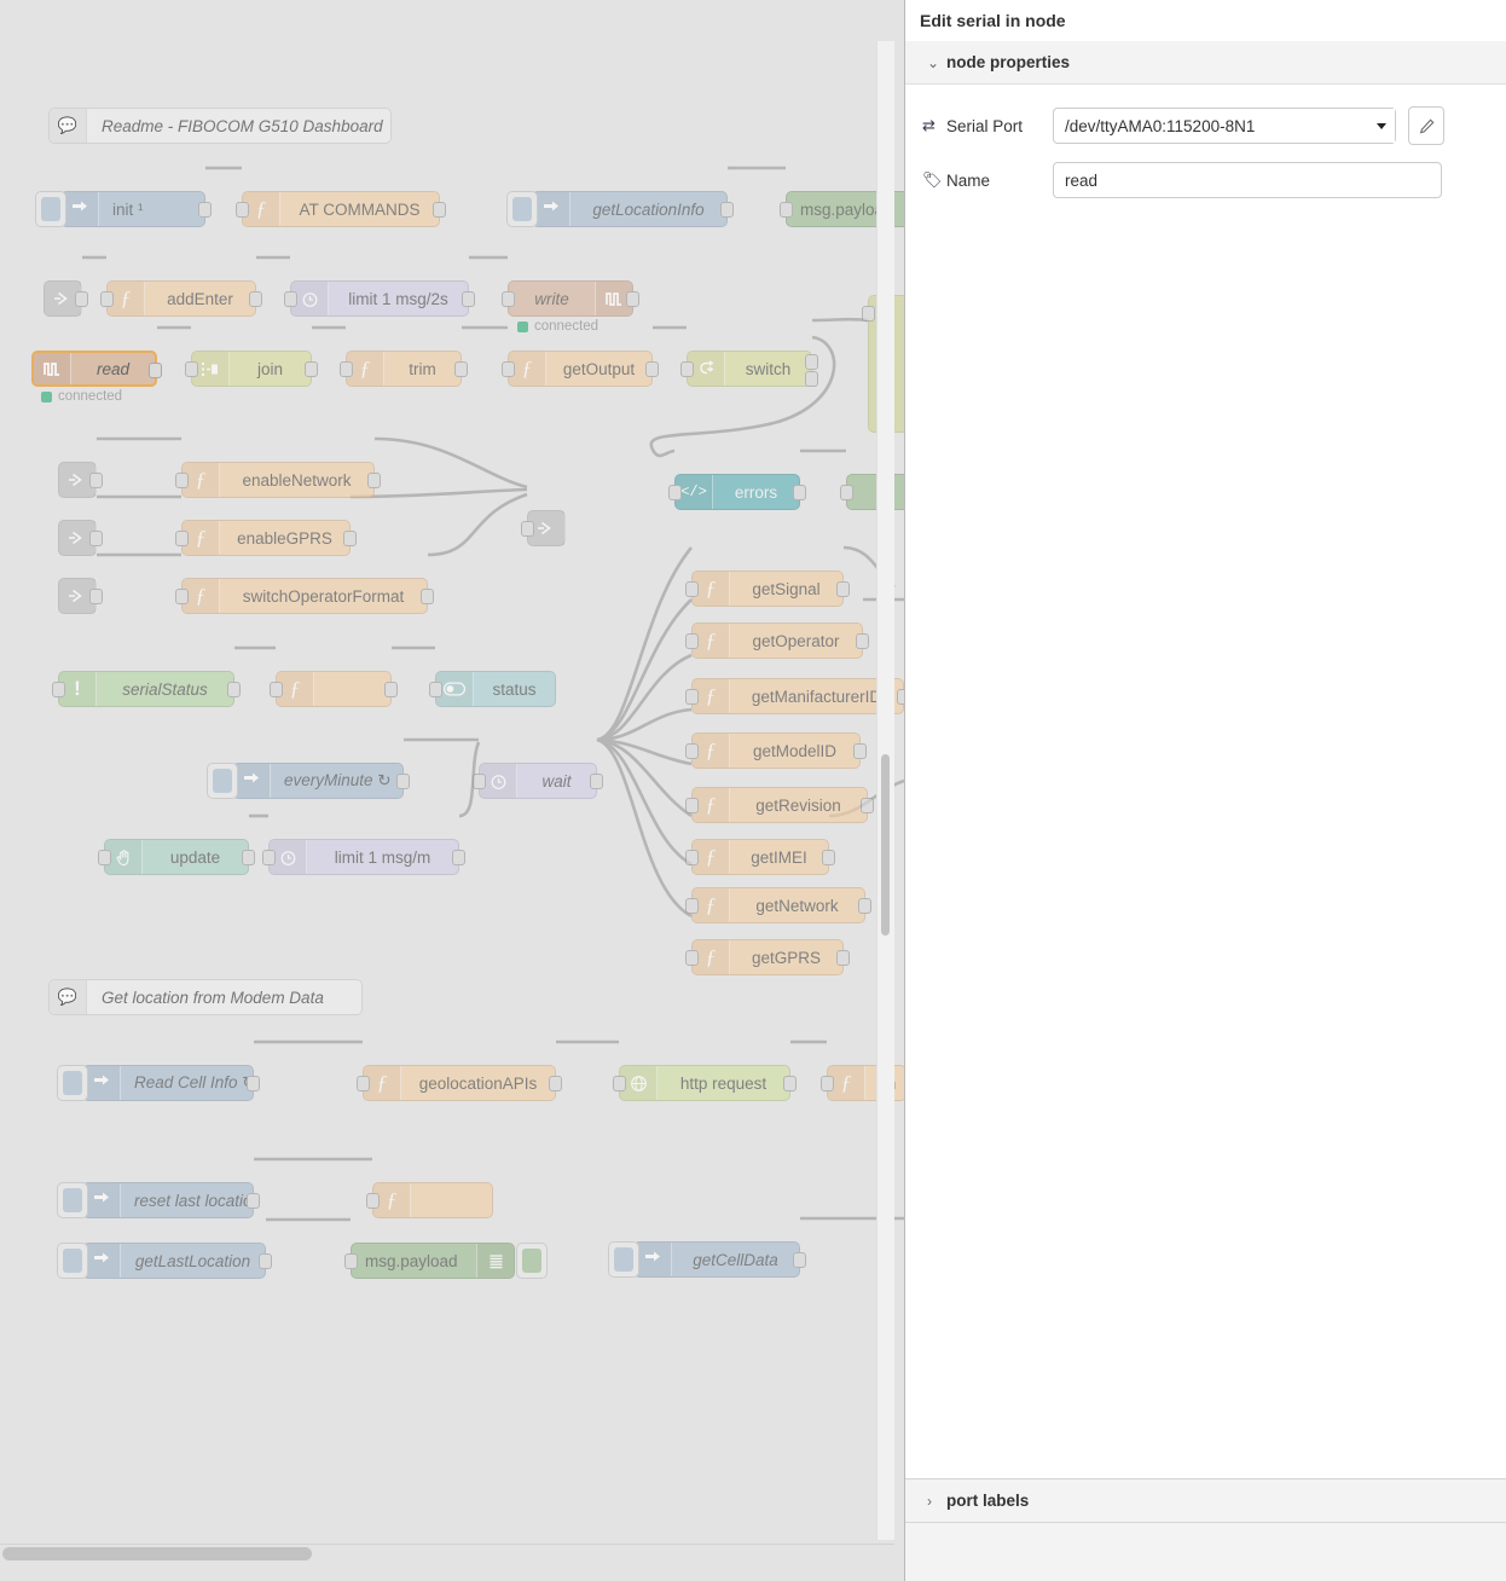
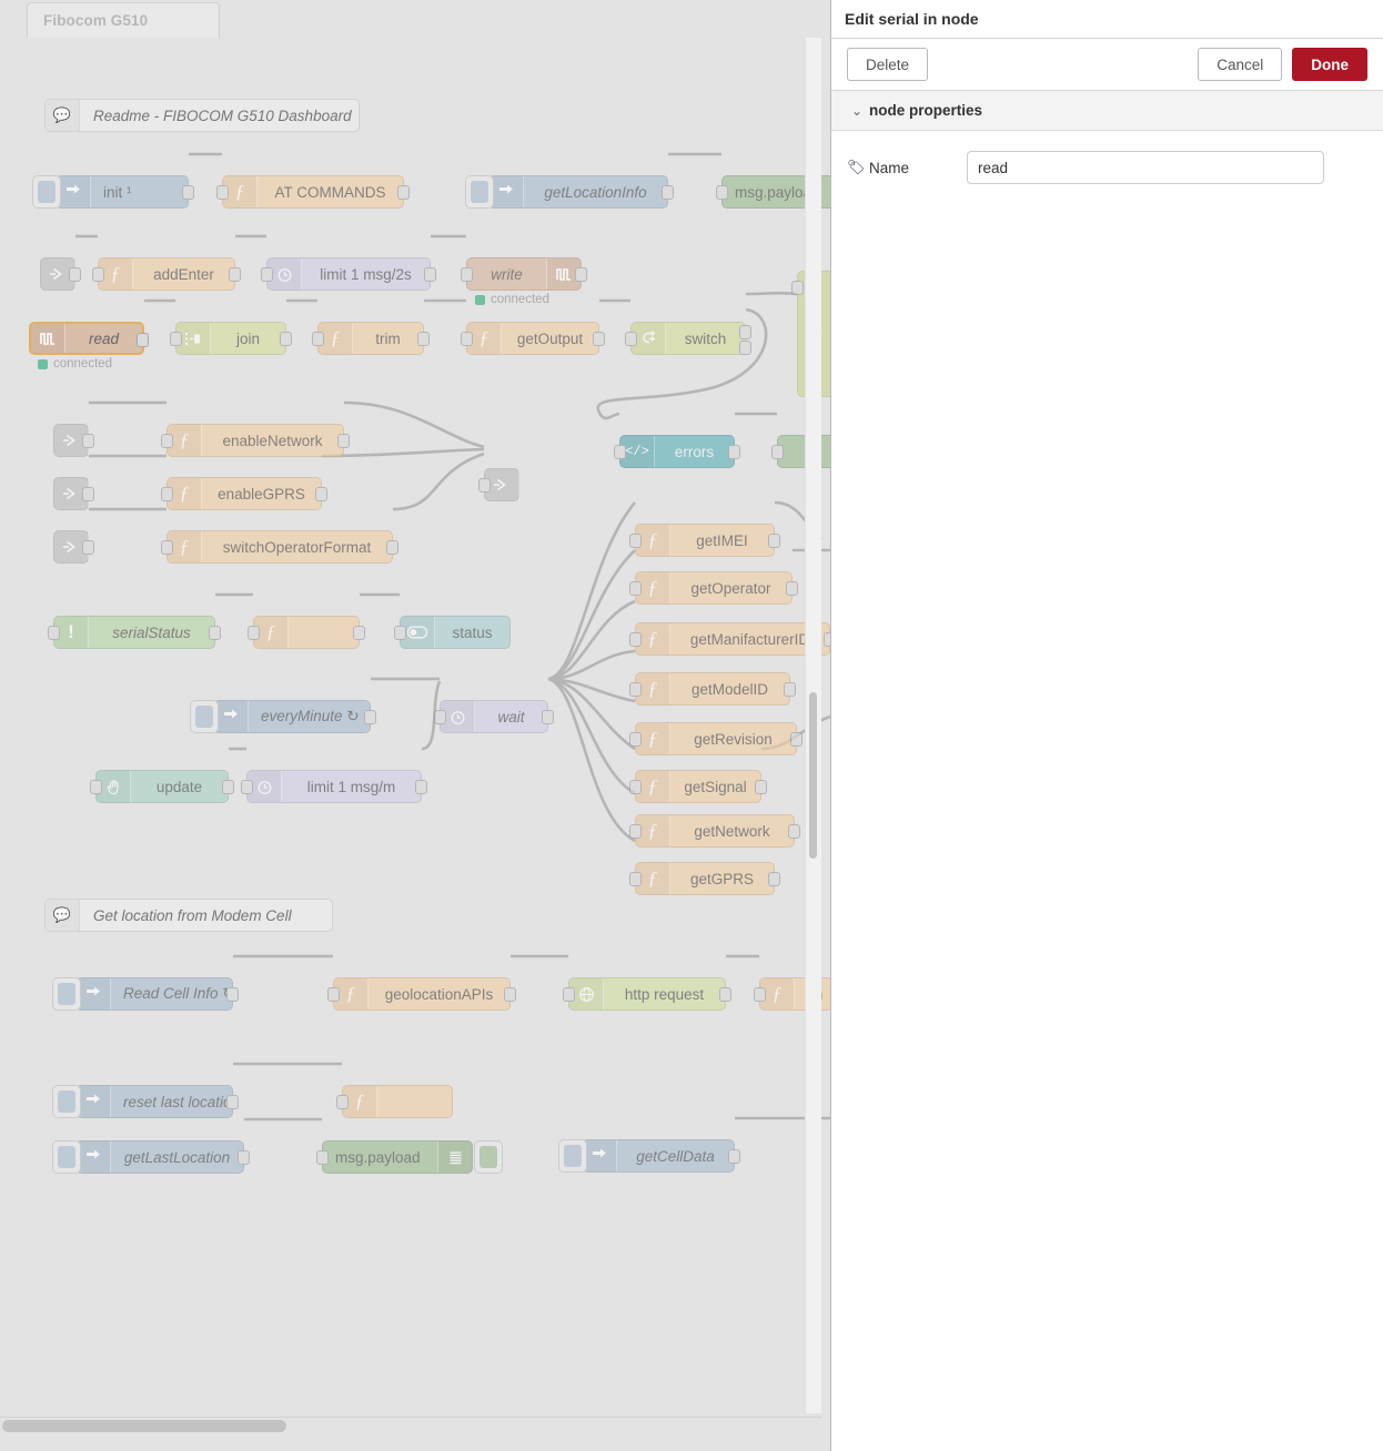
+ Fibocom G510
  init ¹
  ƒ
  AT COMMANDS
  getLocationInfo
  msg.paylo
  ƒ
  addEnter
  limit 1 msg/2s
  write
  read
  join
  ƒ
  trim
  ƒ
  getOutput
  switch
  ƒ
  enableNetwork
  </>
  errors
  ƒ
  enableGPRS
  ƒ
  switchOperatorFormat
  ƒ
- getSignal
+ getIMEI
  ƒ
  getOperator
  ƒ
  getManifacturerI
  ƒ
  getModelID
  ƒ
  getRevision
  ƒ
- getIMEI
+ getSignal
  ƒ
  getNetwork
  ƒ
  getGPRS
  !
  serialStatus
  ƒ
  status
  everyMinute ↻
  wait
  update
  limit 1 msg/m
  Read Cell Info ↻
  ƒ
  geolocationAPIs
  http request
  ƒ
  reset last locatio
  ƒ
  getLastLocation
  msg.payload
  getCellData
  💬
  Readme - FIBOCOM G510 Dashboard
  💬
- Get location from Modem Data
+ Get location from Modem Cell
  connected
  connected
  Edit serial in node
+ Delete
+ Cancel
+ Done
  ⌄
  node properties
- ⇄
- Serial Port
- /dev/ttyAMA0:115200-8N1
  🏷
  Name
  read
- ›
- port labels
